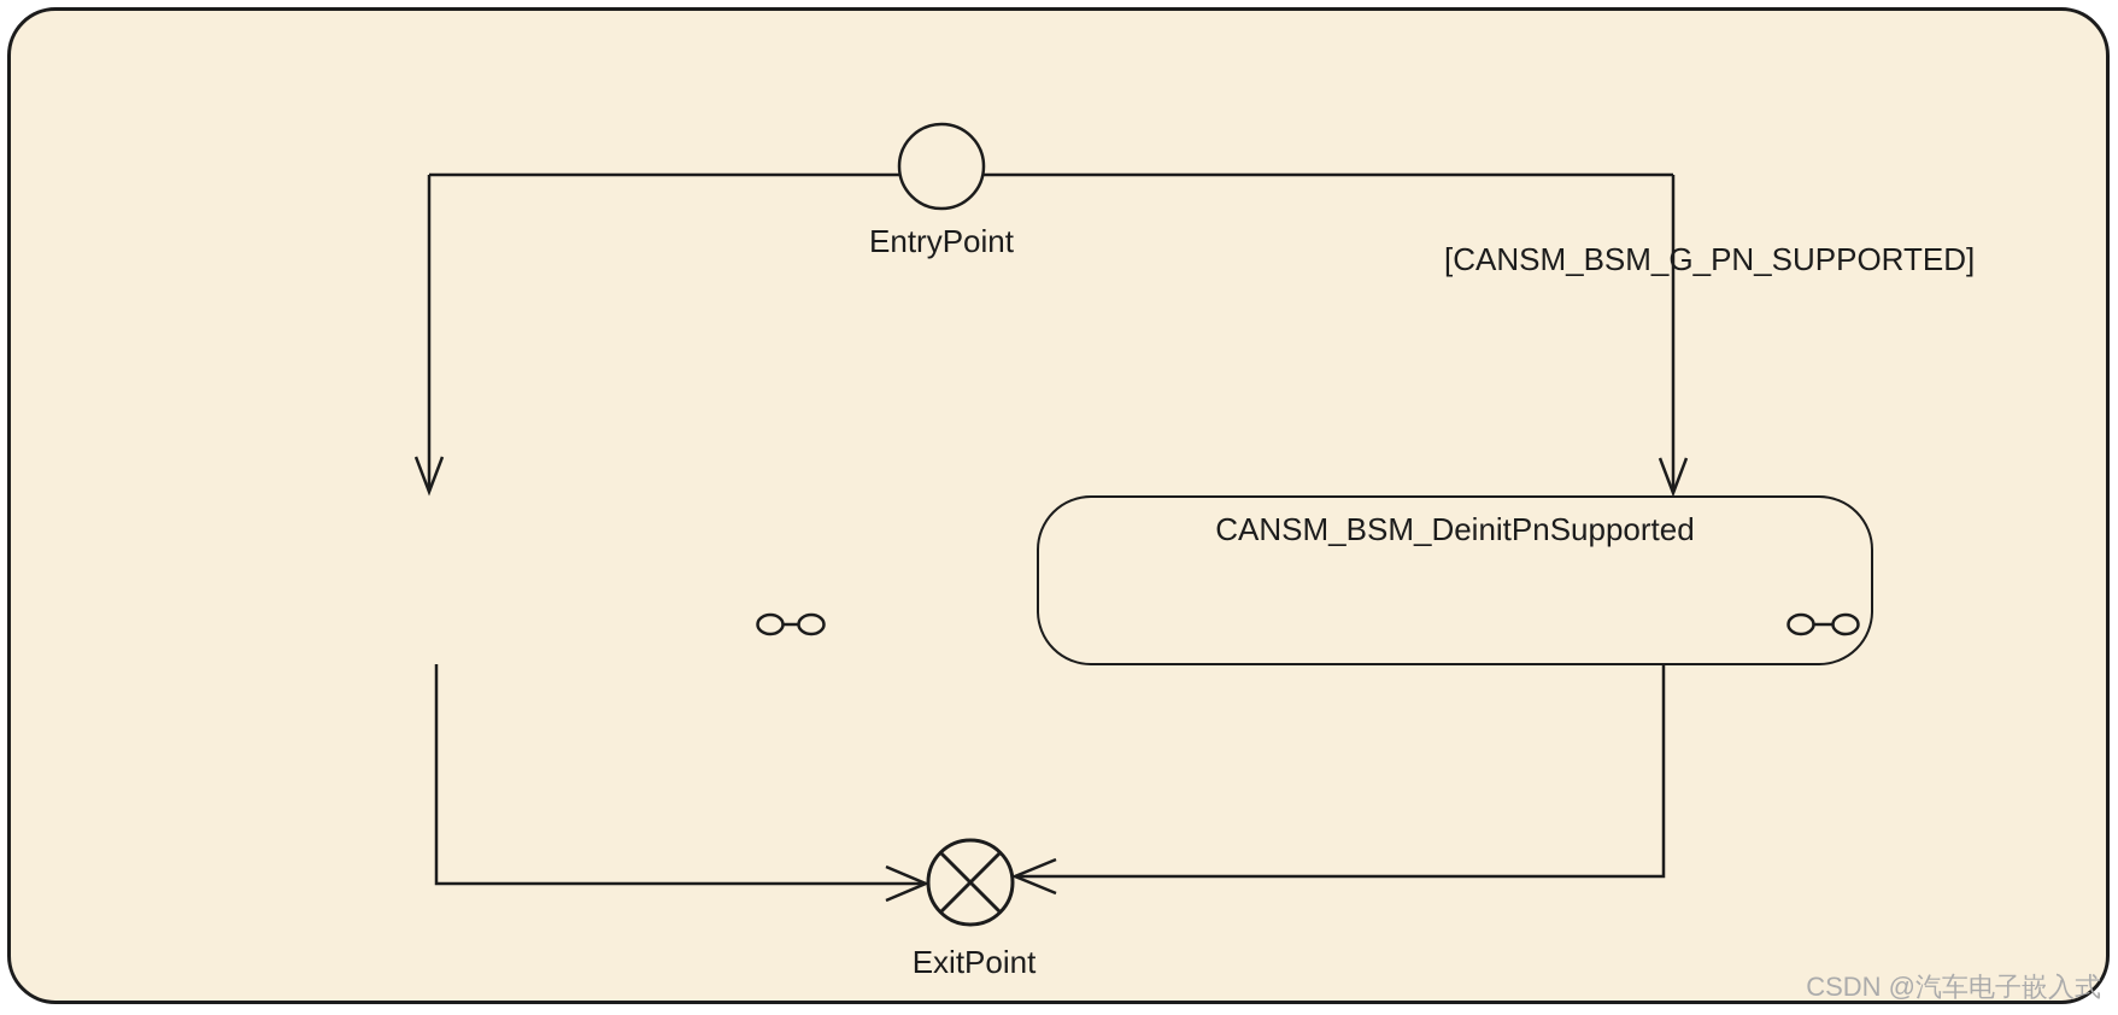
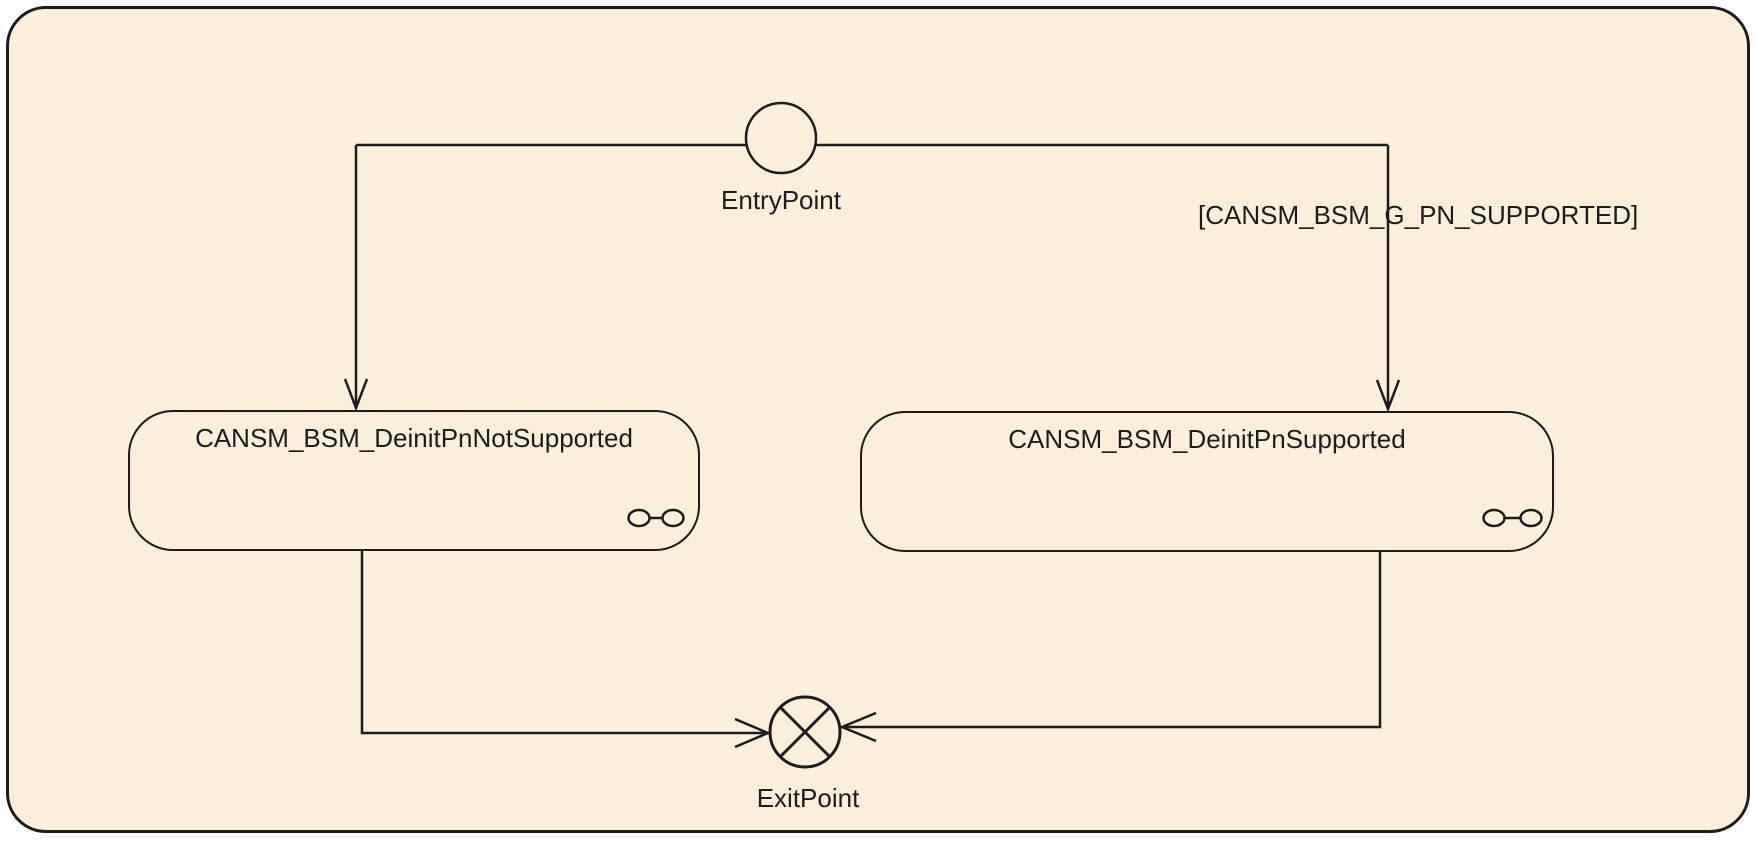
  EntryPoint
  ExitPoint
  [CANSM_BSM_G_PN_SUPPORTED]
+ CANSM_BSM_DeinitPnNotSupported
  CANSM_BSM_DeinitPnSupported
- CSDN @汽车电子嵌入式
